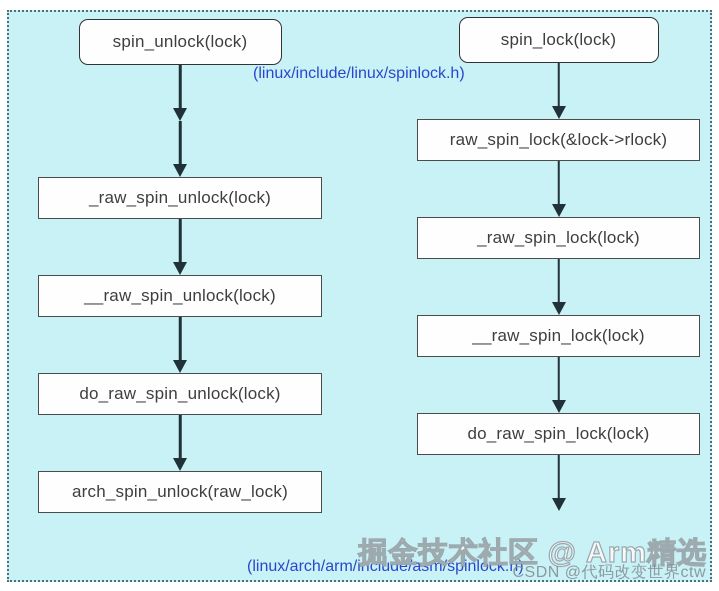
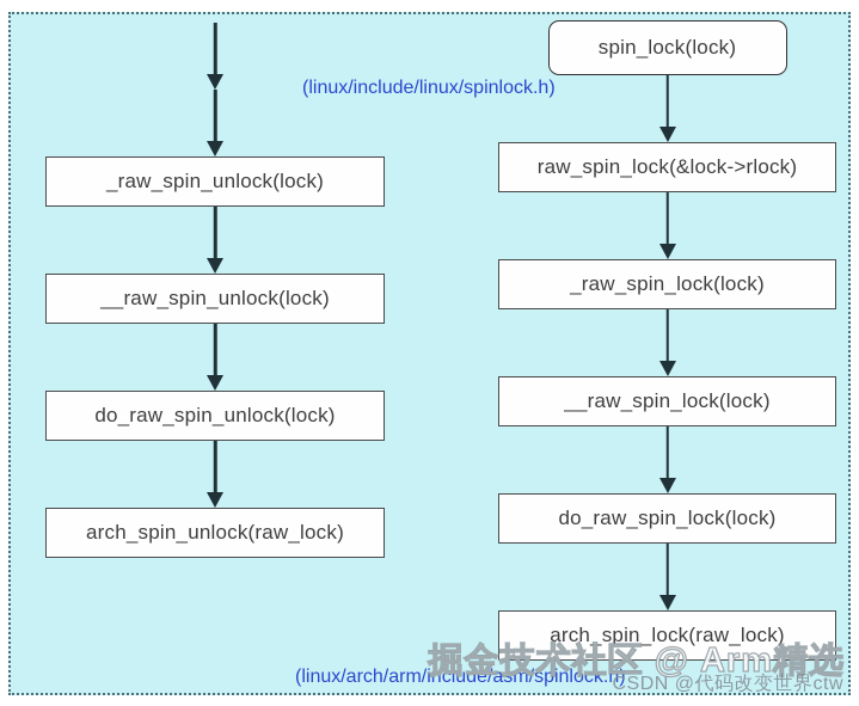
- spin_unlock(lock)
  _raw_spin_unlock(lock)
  __raw_spin_unlock(lock)
  do_raw_spin_unlock(lock)
  arch_spin_unlock(raw_lock)
  spin_lock(lock)
  raw_spin_lock(&lock->rlock)
  _raw_spin_lock(lock)
  __raw_spin_lock(lock)
  do_raw_spin_lock(lock)
+ arch_spin_lock(raw_lock)
  (linux/include/linux/spinlock.h)
  (linux/arch/arm/include/asm/spinlock.h)
  掘金技术社区 @ Arm精选
  CSDN @代码改变世界ctw
